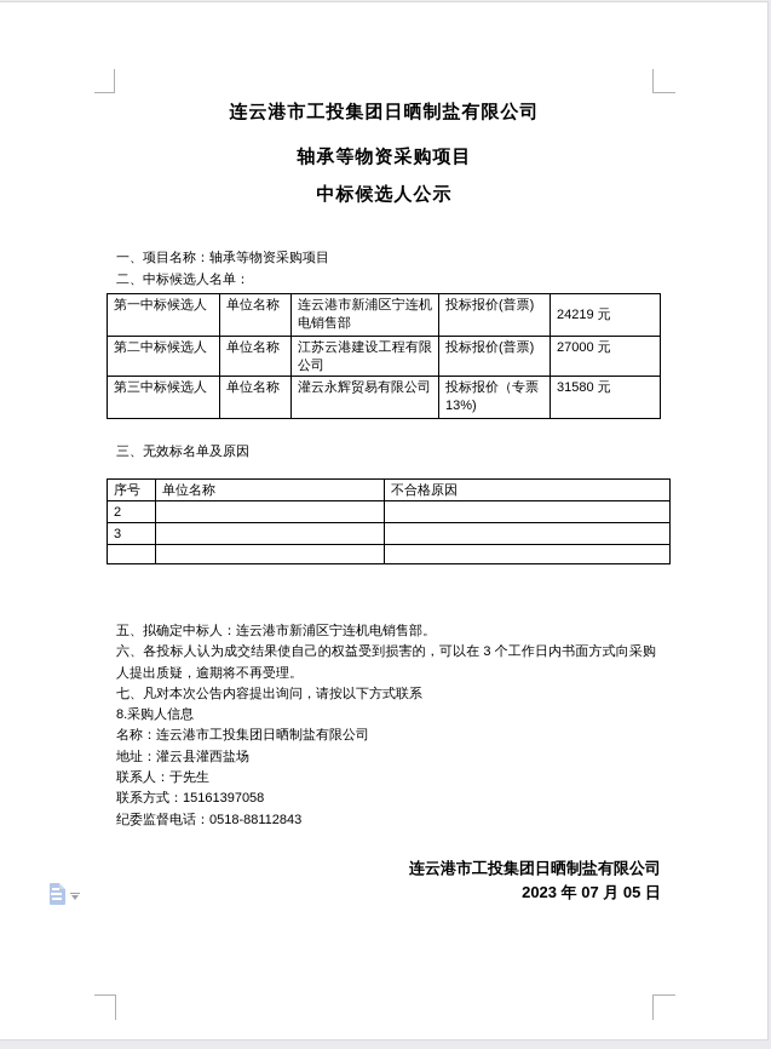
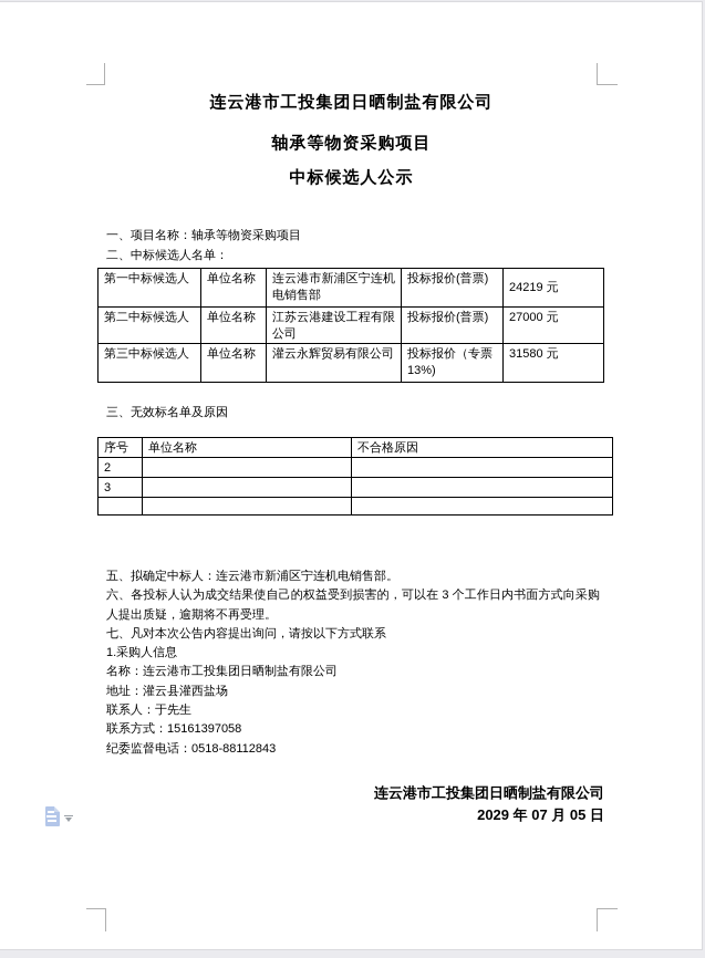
  连云港市工投集团日晒制盐有限公司
  轴承等物资采购项目
  中标候选人公示
  一、项目名称：轴承等物资采购项目
  二、中标候选人名单：
  第一中标候选人	单位名称	连云港市新浦区宁连机电销售部	投标报价(普票)	24219 元
  第二中标候选人	单位名称	江苏云港建设工程有限公司	投标报价(普票)	27000 元
  第三中标候选人	单位名称	灌云永辉贸易有限公司	投标报价（专票 13%)	31580 元
  三、无效标名单及原因
  序号	单位名称	不合格原因
  2
  3
  五、拟确定中标人：连云港市新浦区宁连机电销售部。
  六、各投标人认为成交结果使自己的权益受到损害的，可以在 3 个工作日内书面方式向采购人提出质疑，逾期将不再受理。
  七、凡对本次公告内容提出询问，请按以下方式联系
- 8.采购人信息
+ 1.采购人信息
  名称：连云港市工投集团日晒制盐有限公司
  地址：灌云县灌西盐场
  联系人：于先生
  联系方式：15161397058
  纪委监督电话：0518-88112843
  连云港市工投集团日晒制盐有限公司
- 2023 年 07 月 05 日
+ 2029 年 07 月 05 日
